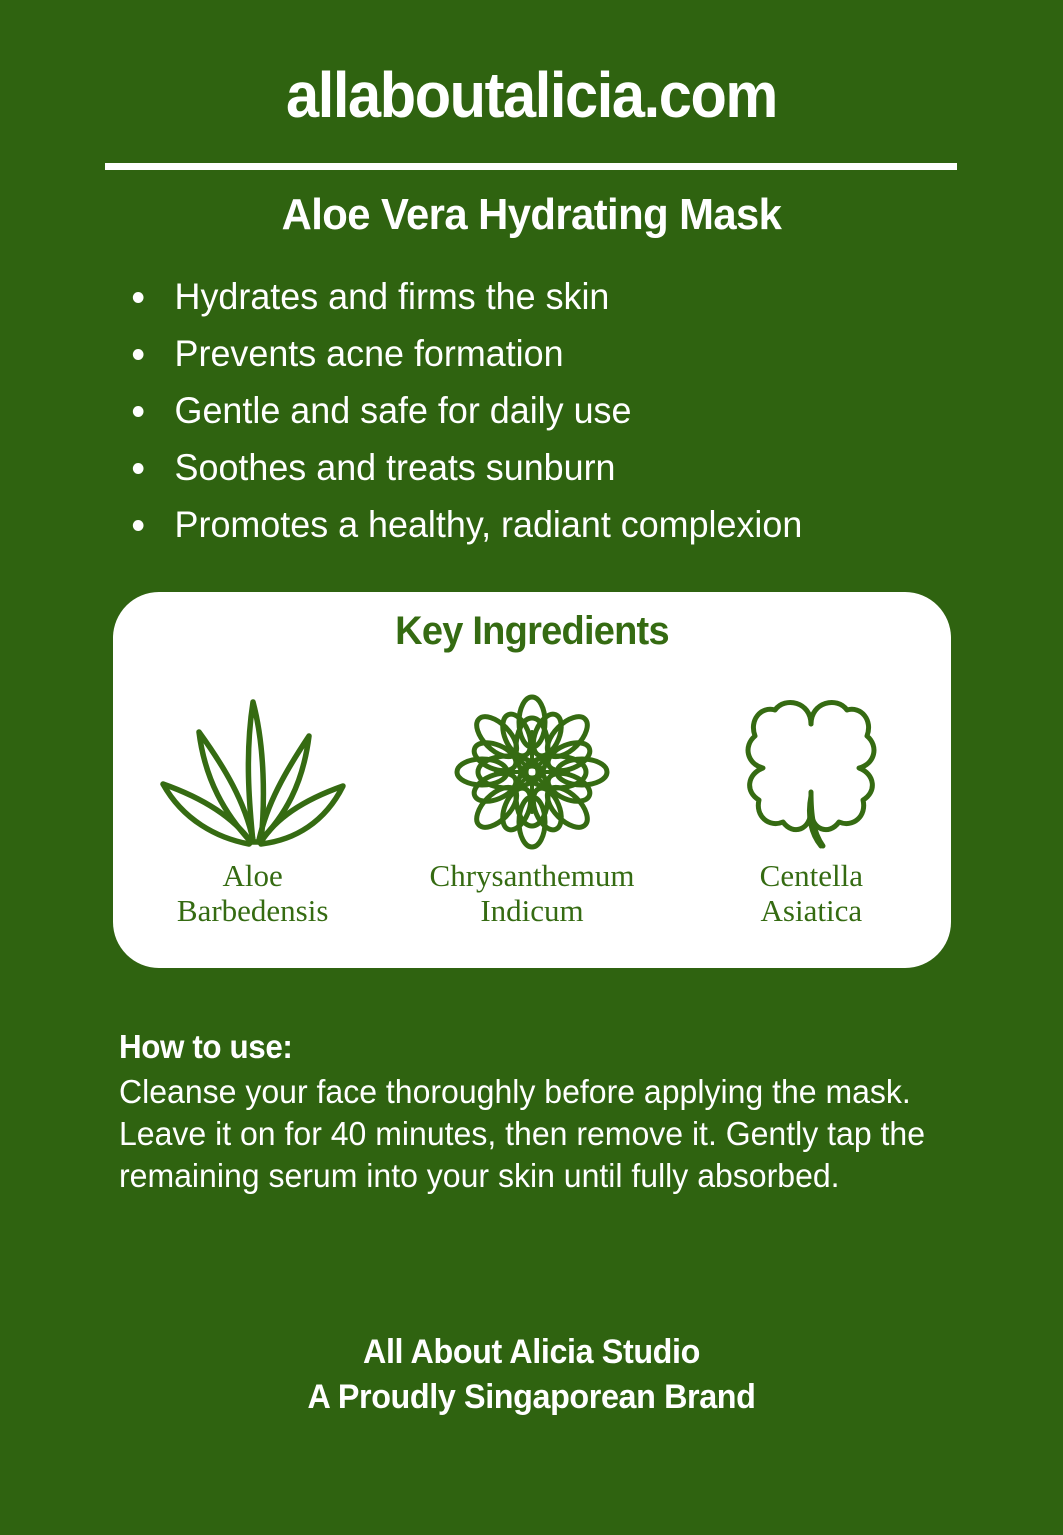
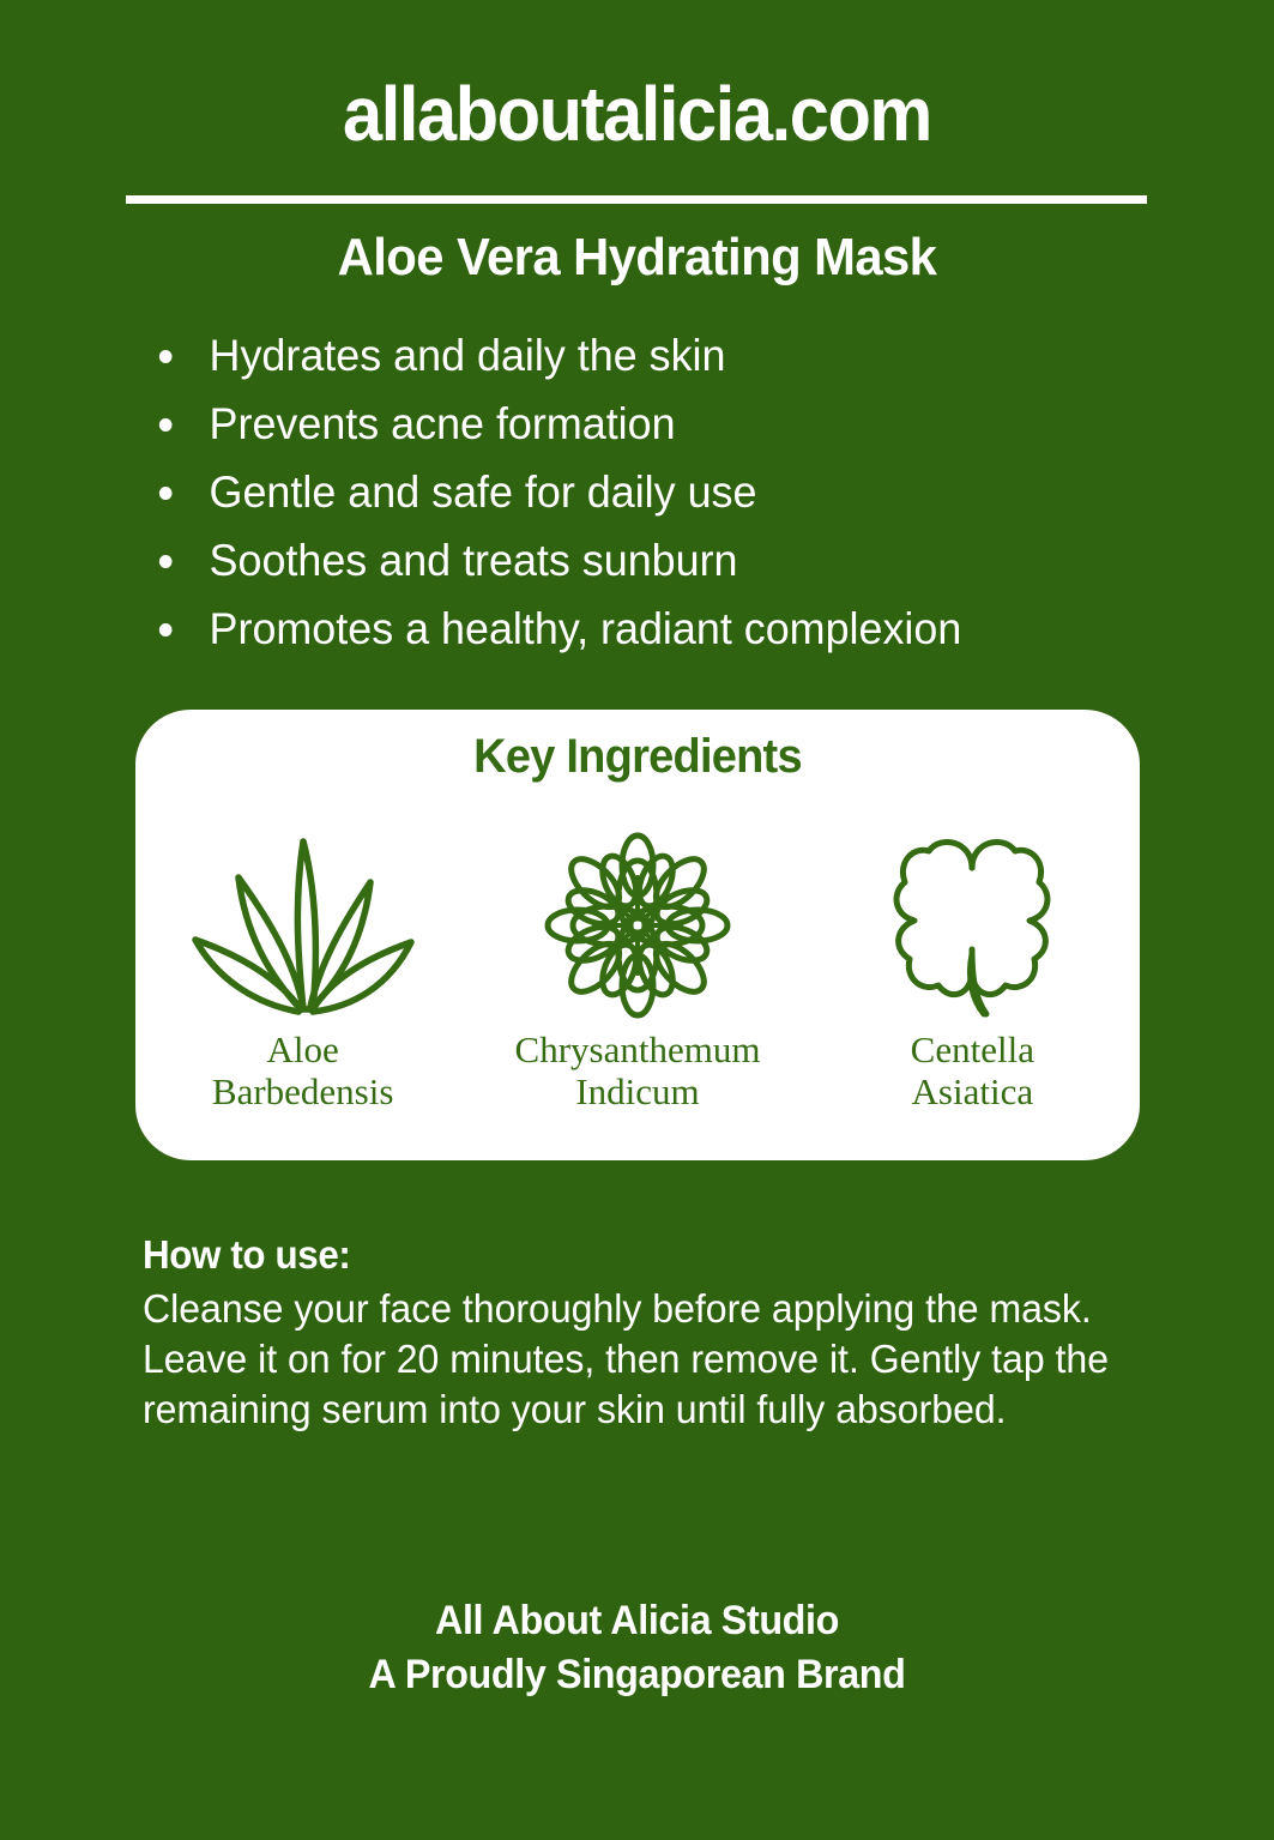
  allaboutalicia.com
  Aloe Vera Hydrating Mask
- Hydrates and firms the skin
+ Hydrates and daily the skin
  Prevents acne formation
  Gentle and safe for daily use
  Soothes and treats sunburn
  Promotes a healthy, radiant complexion
  Key Ingredients
  Aloe
  Barbedensis
  Chrysanthemum
  Indicum
  Centella
  Asiatica
  How to use:
- Cleanse your face thoroughly before applying the mask. Leave it on for 40 minutes, then remove it. Gently tap the remaining serum into your skin until fully absorbed.
+ Cleanse your face thoroughly before applying the mask. Leave it on for 20 minutes, then remove it. Gently tap the remaining serum into your skin until fully absorbed.
  All About Alicia Studio
  A Proudly Singaporean Brand
